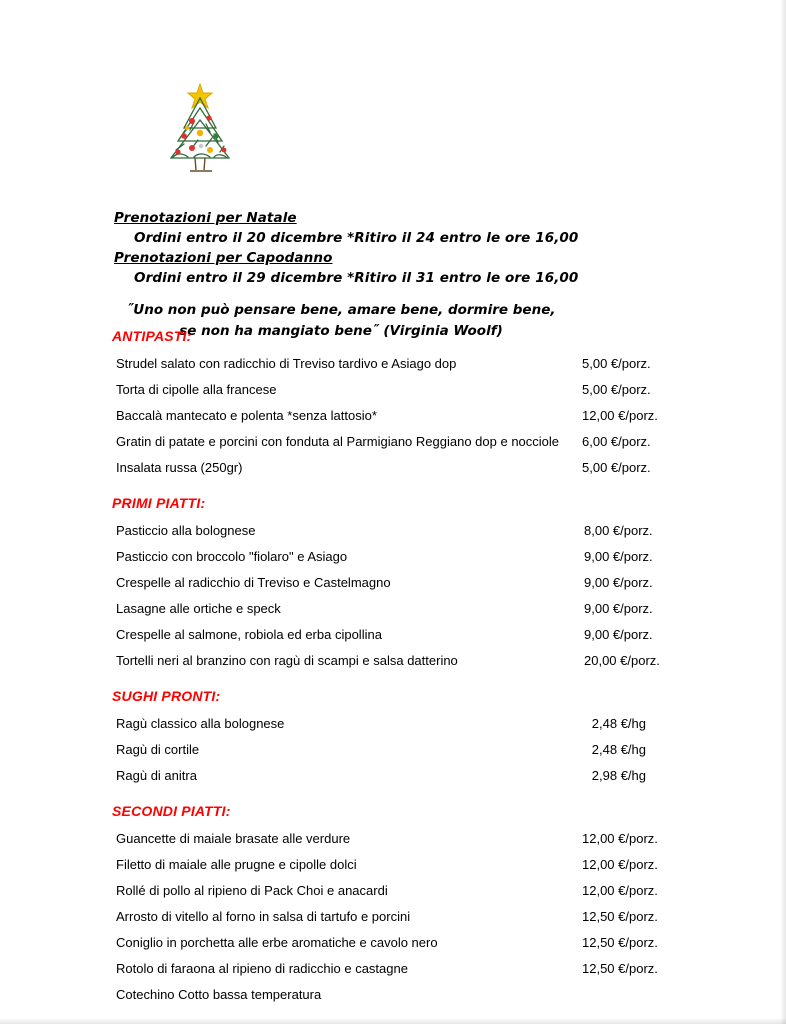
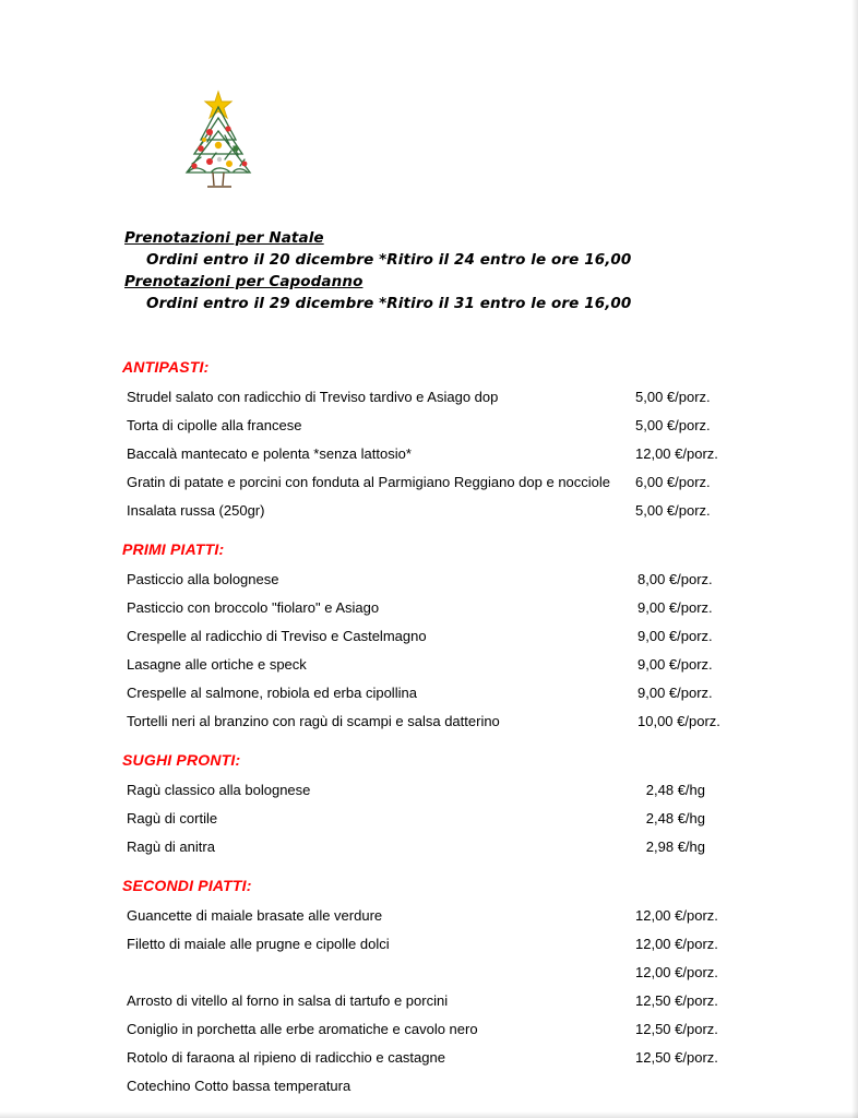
  Prenotazioni per Natale
  Ordini entro il 20 dicembre *Ritiro il 24 entro le ore 16,00
  Prenotazioni per Capodanno
  Ordini entro il 29 dicembre *Ritiro il 31 entro le ore 16,00
- ˝Uno non può pensare bene, amare bene, dormire bene,
- se non ha mangiato bene˝ (Virginia Woolf)
  ANTIPASTI:
  Strudel salato con radicchio di Treviso tardivo e Asiago dop
  5,00 €/porz.
  Torta di cipolle alla francese
  5,00 €/porz.
  Baccalà mantecato e polenta *senza lattosio*
  12,00 €/porz.
  Gratin di patate e porcini con fonduta al Parmigiano Reggiano dop e nocciole
  6,00 €/porz.
  Insalata russa (250gr)
  5,00 €/porz.
  PRIMI PIATTI:
  Pasticcio alla bolognese
  8,00 €/porz.
  Pasticcio con broccolo "fiolaro" e Asiago
  9,00 €/porz.
  Crespelle al radicchio di Treviso e Castelmagno
  9,00 €/porz.
  Lasagne alle ortiche e speck
  9,00 €/porz.
  Crespelle al salmone, robiola ed erba cipollina
  9,00 €/porz.
  Tortelli neri al branzino con ragù di scampi e salsa datterino
- 20,00 €/porz.
+ 10,00 €/porz.
  SUGHI PRONTI:
  Ragù classico alla bolognese
  2,48 €/hg
  Ragù di cortile
  2,48 €/hg
  Ragù di anitra
  2,98 €/hg
  SECONDI PIATTI:
  Guancette di maiale brasate alle verdure
  12,00 €/porz.
  Filetto di maiale alle prugne e cipolle dolci
  12,00 €/porz.
- Rollé di pollo al ripieno di Pack Choi e anacardi
  12,00 €/porz.
  Arrosto di vitello al forno in salsa di tartufo e porcini
  12,50 €/porz.
  Coniglio in porchetta alle erbe aromatiche e cavolo nero
  12,50 €/porz.
  Rotolo di faraona al ripieno di radicchio e castagne
  12,50 €/porz.
  Cotechino Cotto bassa temperatura
